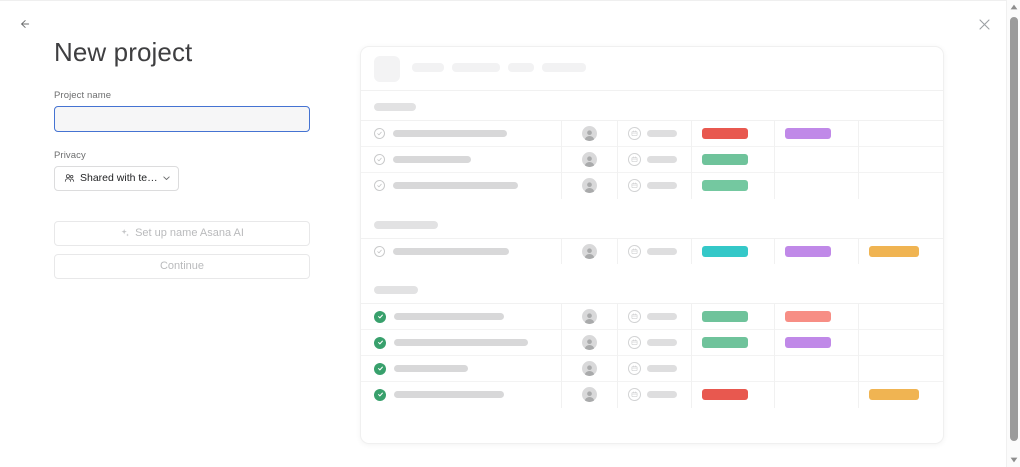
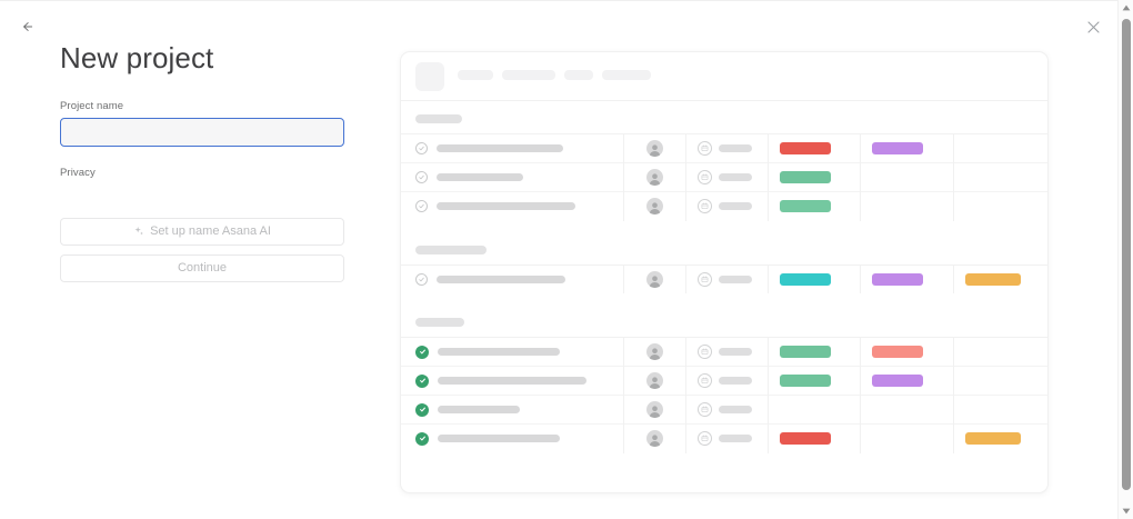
  New project
  Project name
  Privacy
- Shared with team
  Set up name Asana AI
  Continue
